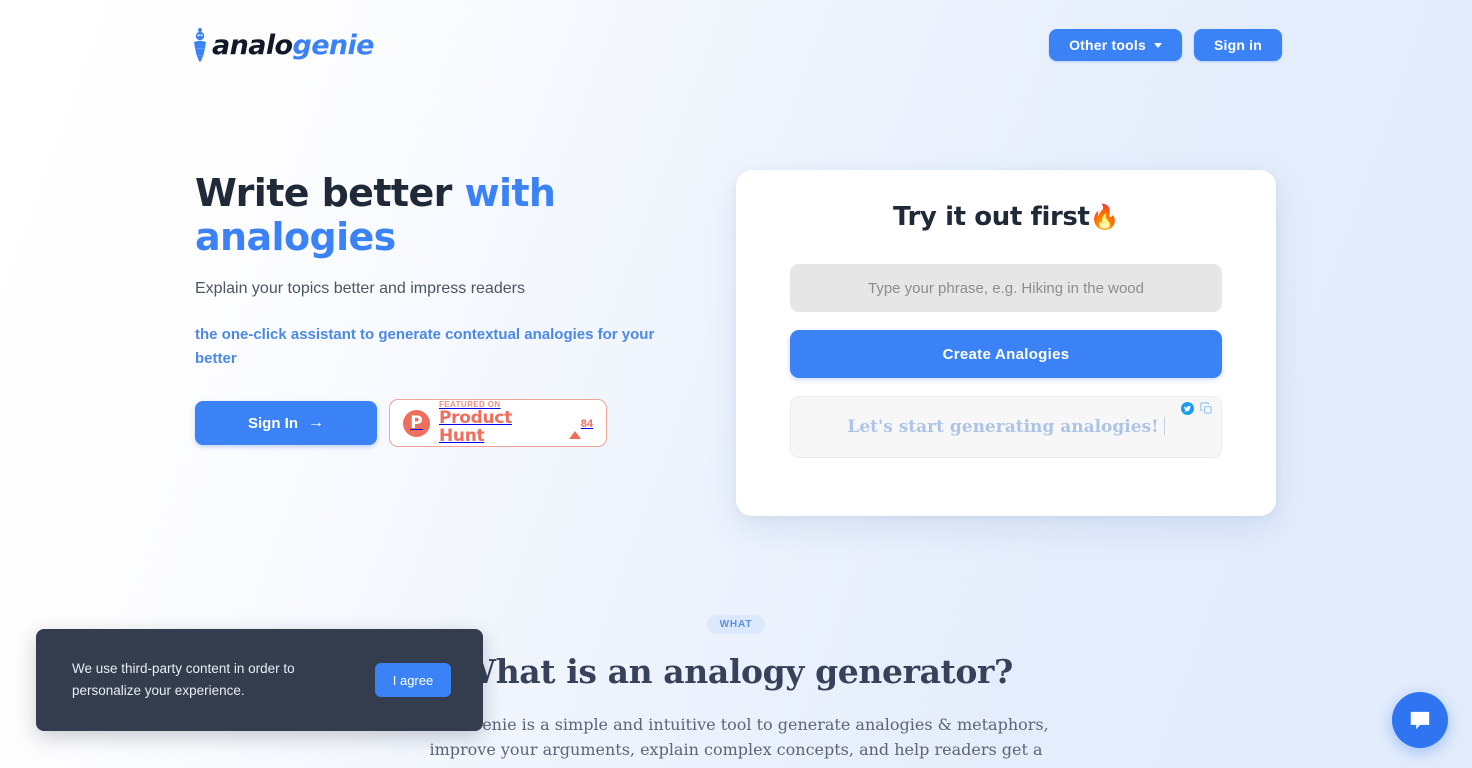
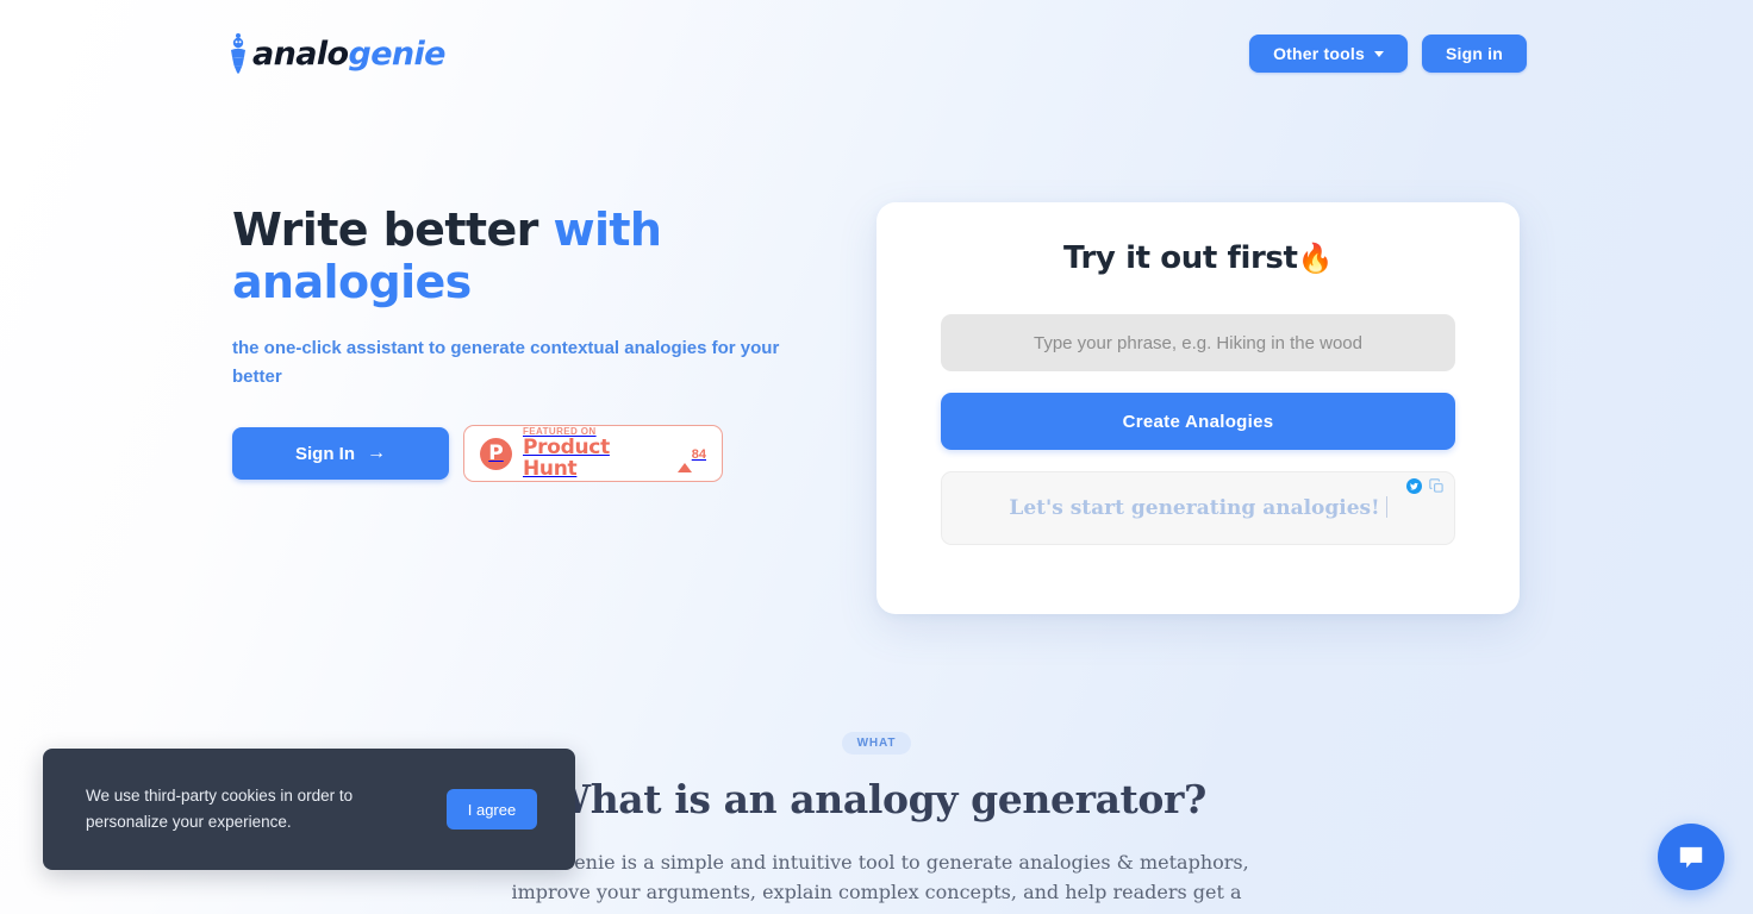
  analogenie
  Other tools
  Sign in
  Write better with analogies
- Explain your topics better and impress readers
  the one-click assistant to generate contextual analogies for your better
  Sign In
  →
  P
  FEATURED ON
  Product Hunt
  84
  Try it out first🔥
  Type your phrase, e.g. Hiking in the wood Create Analogies
  Let's start generating analogies!
  WHAT
  hat is an analogy generator?
  enie is a simple and intuitive tool to generate analogies & metaphors, improve your arguments, explain complex concepts, and help readers get a
- We use third-party content in order to personalize your experience.
+ We use third-party cookies in order to personalize your experience.
  I agree
